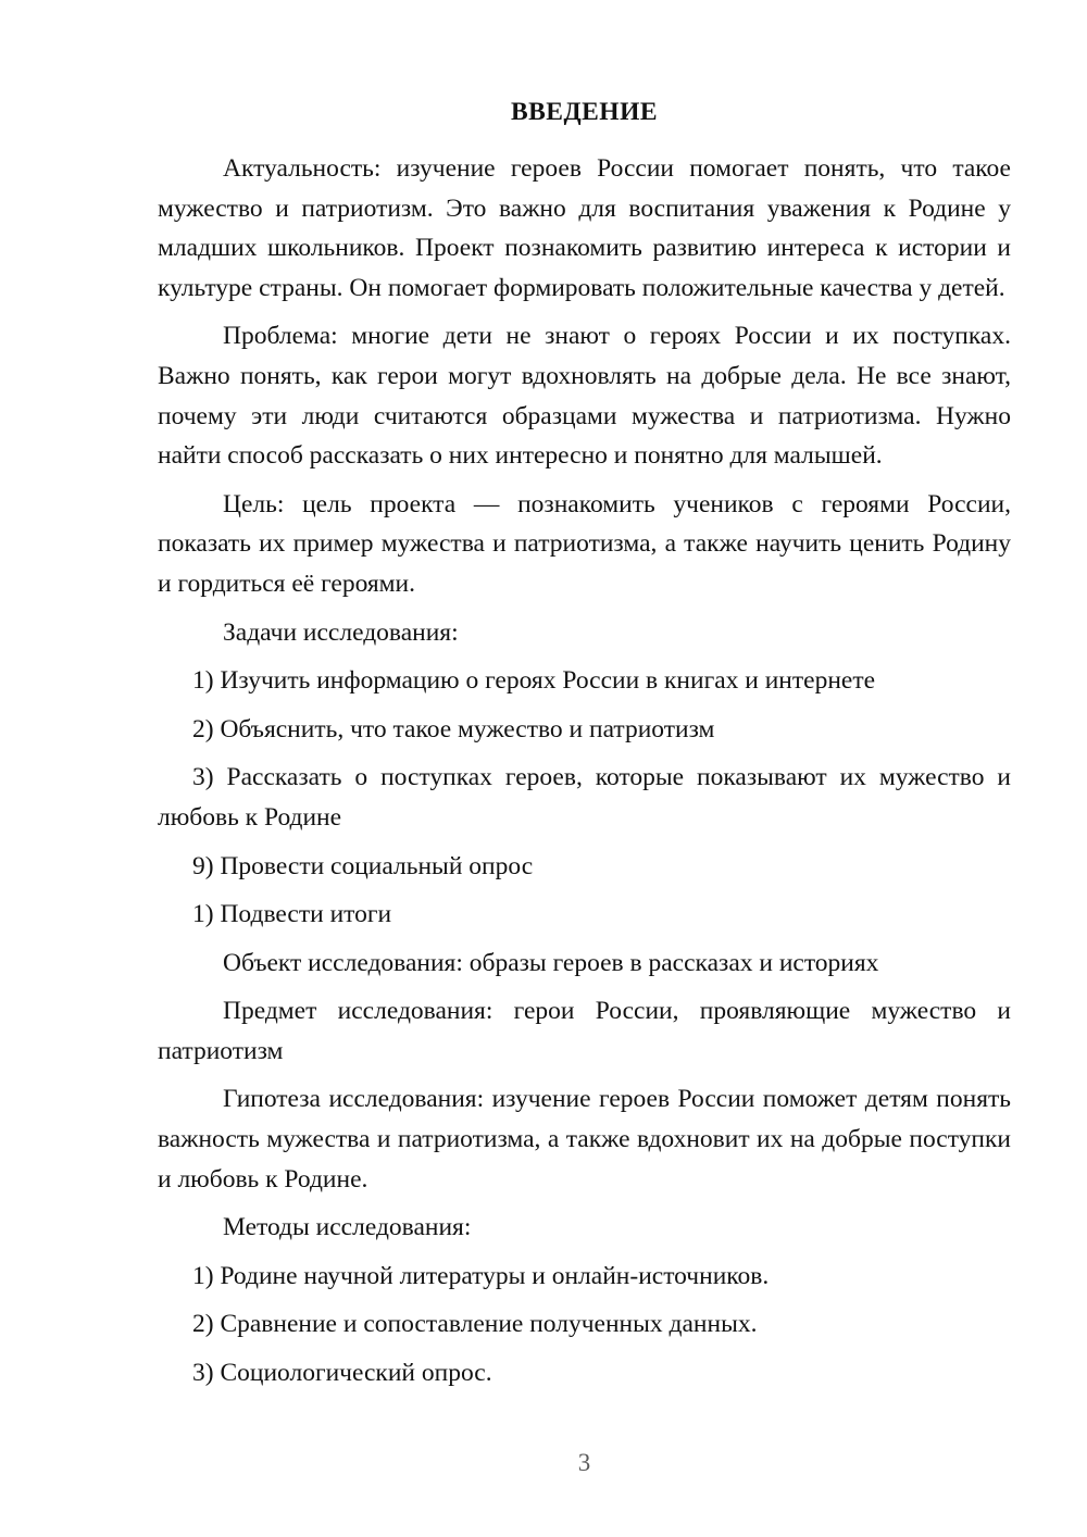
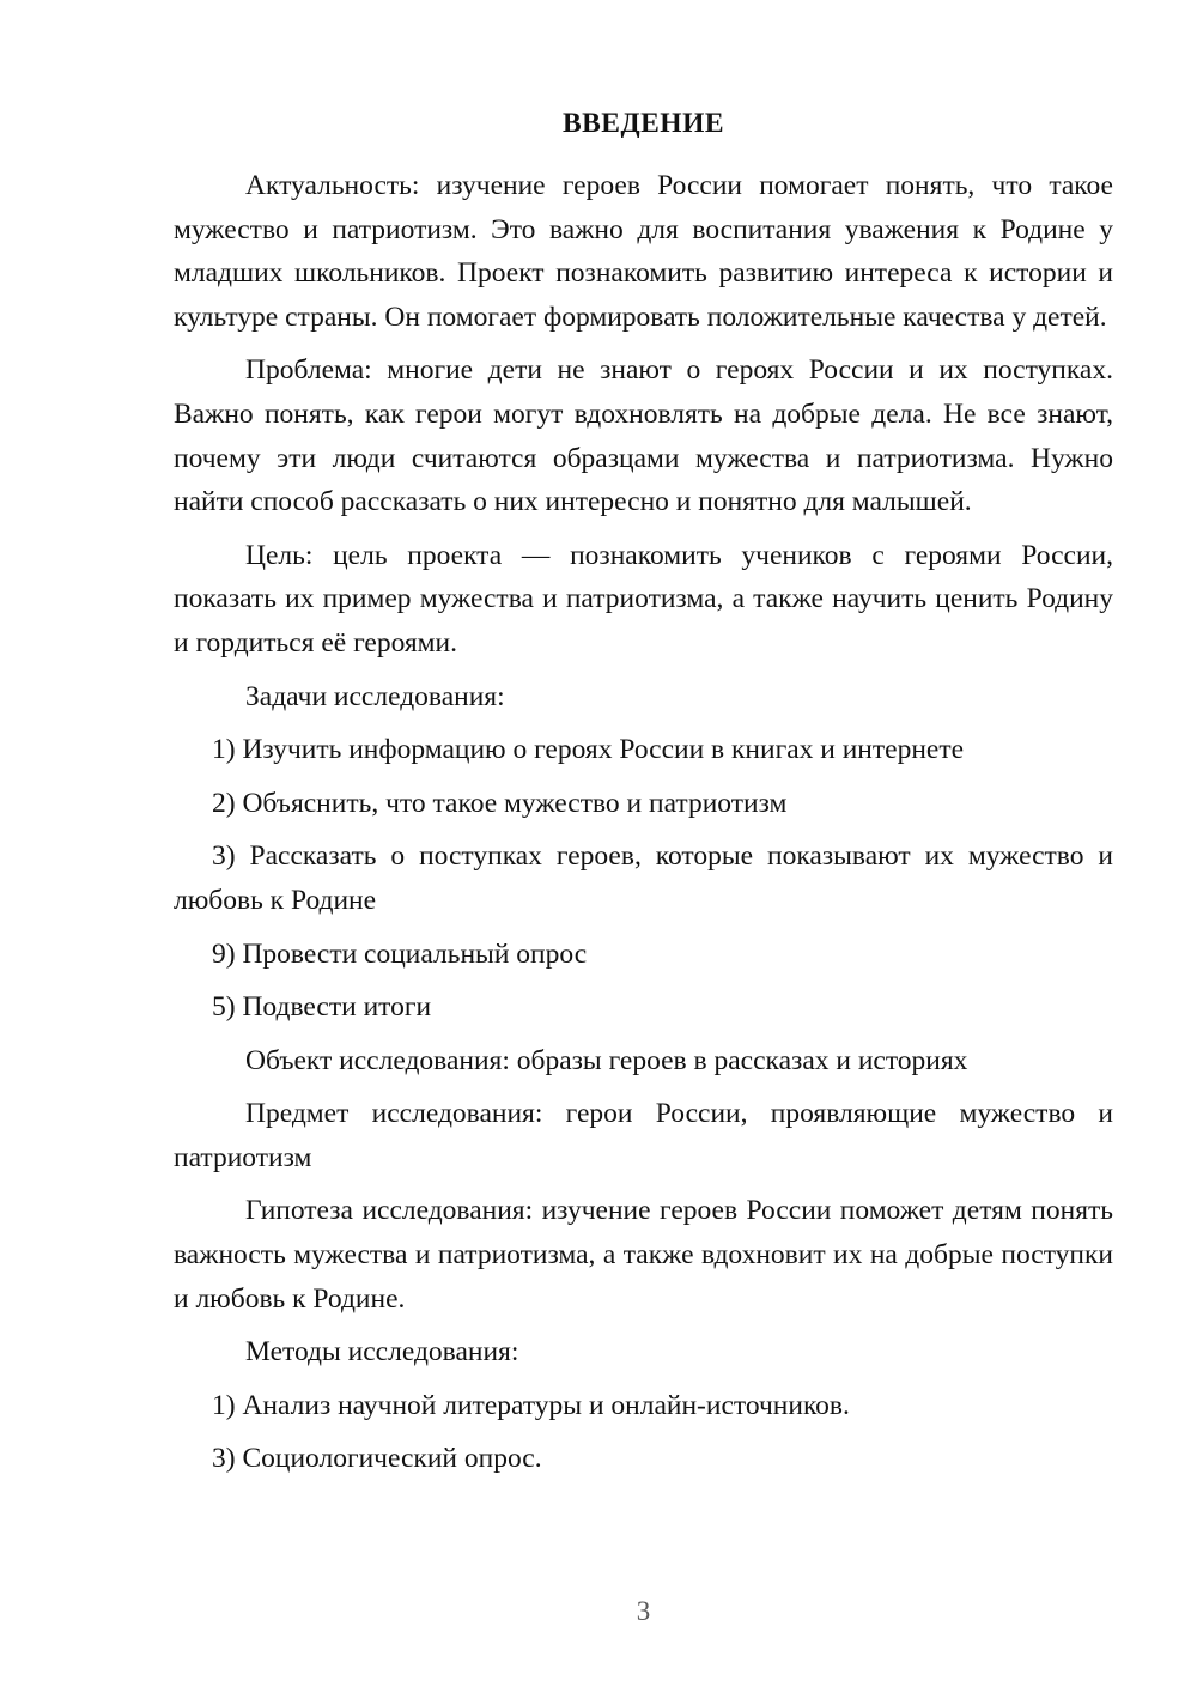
  ВВЕДЕНИЕ
  Актуальность: изучение героев России помогает понять, что такое мужество и патриотизм. Это важно для воспитания уважения к Родине у младших школьников. Проект познакомить развитию интереса к истории и культуре страны. Он помогает формировать положительные качества у детей.
  Проблема: многие дети не знают о героях России и их поступках. Важно понять, как герои могут вдохновлять на добрые дела. Не все знают, почему эти люди считаются образцами мужества и патриотизма. Нужно найти способ рассказать о них интересно и понятно для малышей.
  Цель: цель проекта — познакомить учеников с героями России, показать их пример мужества и патриотизма, а также научить ценить Родину и гордиться её героями.
  Задачи исследования:
  1) Изучить информацию о героях России в книгах и интернете
  2) Объяснить, что такое мужество и патриотизм
  3) Рассказать о поступках героев, которые показывают их мужество и любовь к Родине
  9) Провести социальный опрос
- 1) Подвести итоги
+ 5) Подвести итоги
  Объект исследования: образы героев в рассказах и историях
  Предмет исследования: герои России, проявляющие мужество и патриотизм
  Гипотеза исследования: изучение героев России поможет детям понять важность мужества и патриотизма, а также вдохновит их на добрые поступки и любовь к Родине.
  Методы исследования:
- 1) Родине научной литературы и онлайн-источников.
+ 1) Анализ научной литературы и онлайн-источников.
- 2) Сравнение и сопоставление полученных данных.
  3) Социологический опрос.
  3
